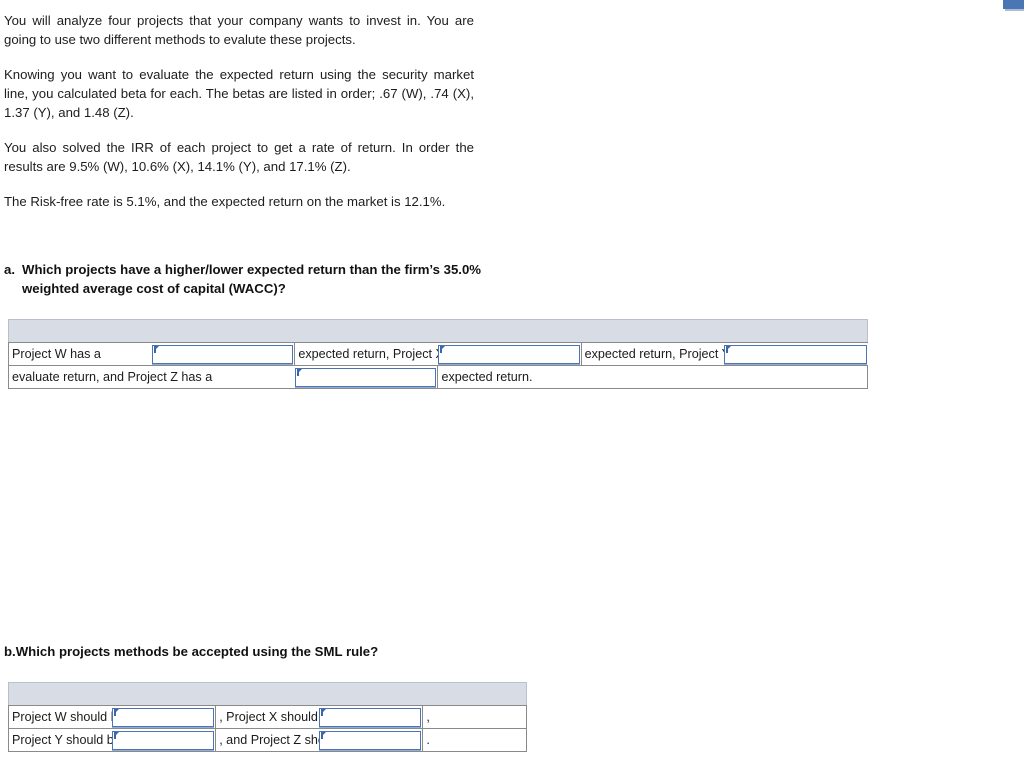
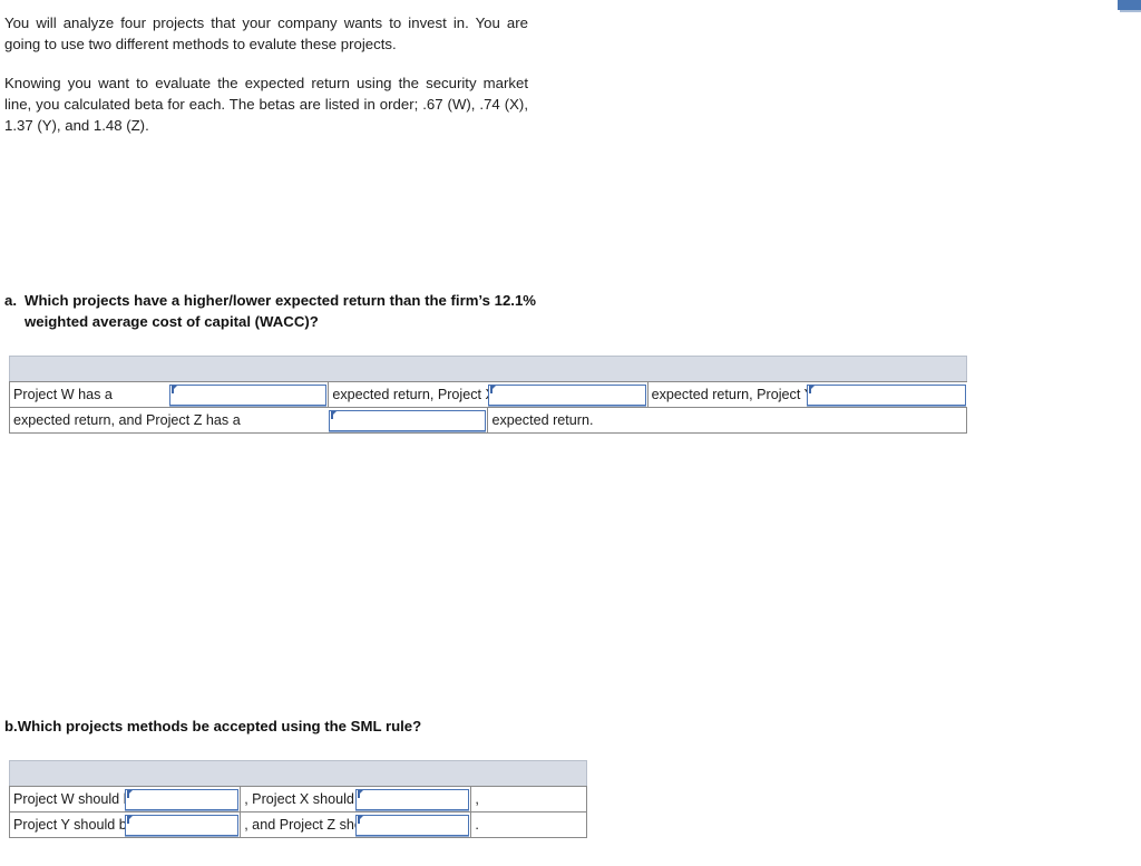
  You will analyze four projects that your company wants to invest in. You are going to use two different methods to evalute these projects.
  Knowing you want to evaluate the expected return using the security market line, you calculated beta for each. The betas are listed in order; .67 (W), .74 (X), 1.37 (Y), and 1.48 (Z).
- You also solved the IRR of each project to get a rate of return. In order the results are 9.5% (W), 10.6% (X), 14.1% (Y), and 17.1% (Z).
- The Risk-free rate is 5.1%, and the expected return on the market is 12.1%.
  a.
- Which projects have a higher/lower expected return than the firm’s 35.0% weighted average cost of capital (WACC)?
+ Which projects have a higher/lower expected return than the firm’s 12.1% weighted average cost of capital (WACC)?
  Project W has a		expected return, Project		expected return, Project
- evaluate return, and Project Z has a		expected return.
+ expected return, and Project Z has a		expected return.
  b.Which projects methods be accepted using the SML rule?
  Project W should		, Project X should		,
  Project Y should b		, and Project Z sh		.
